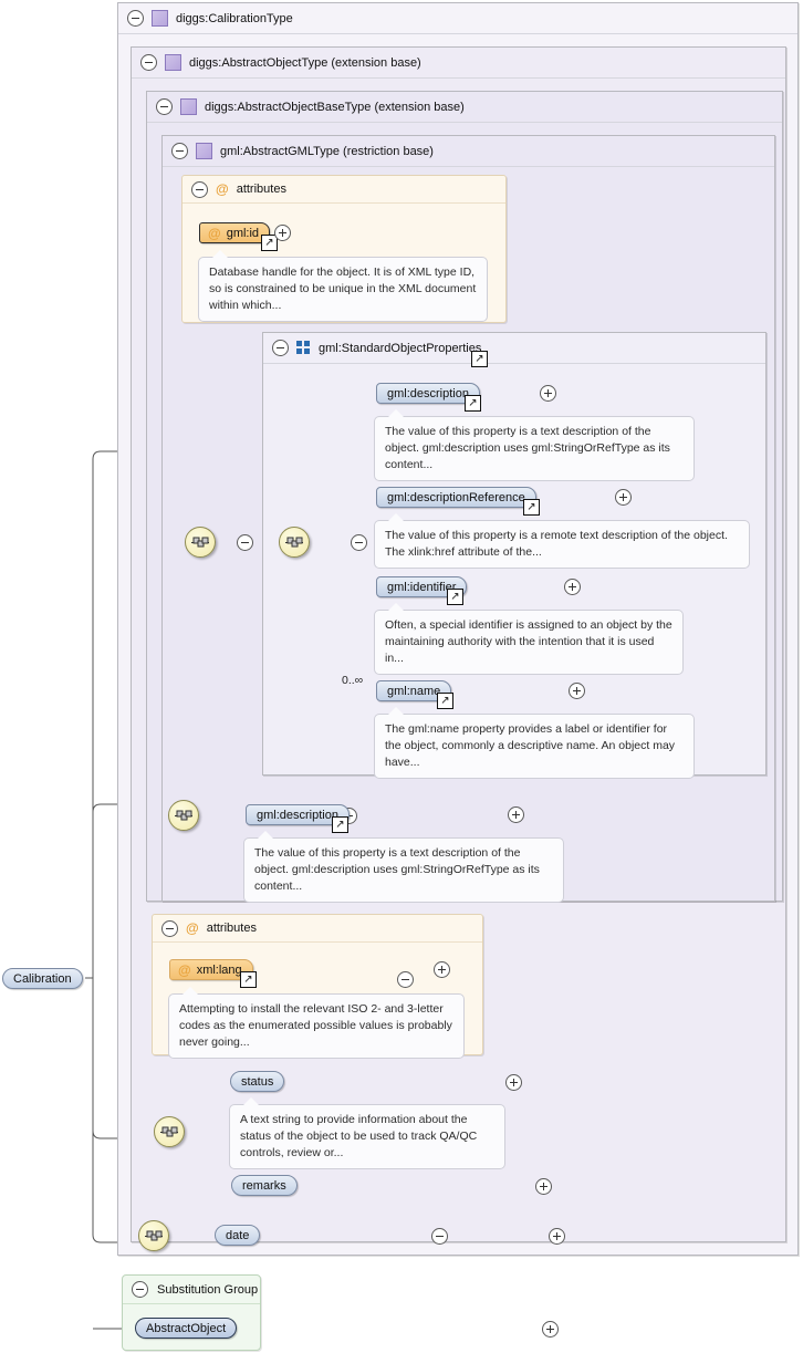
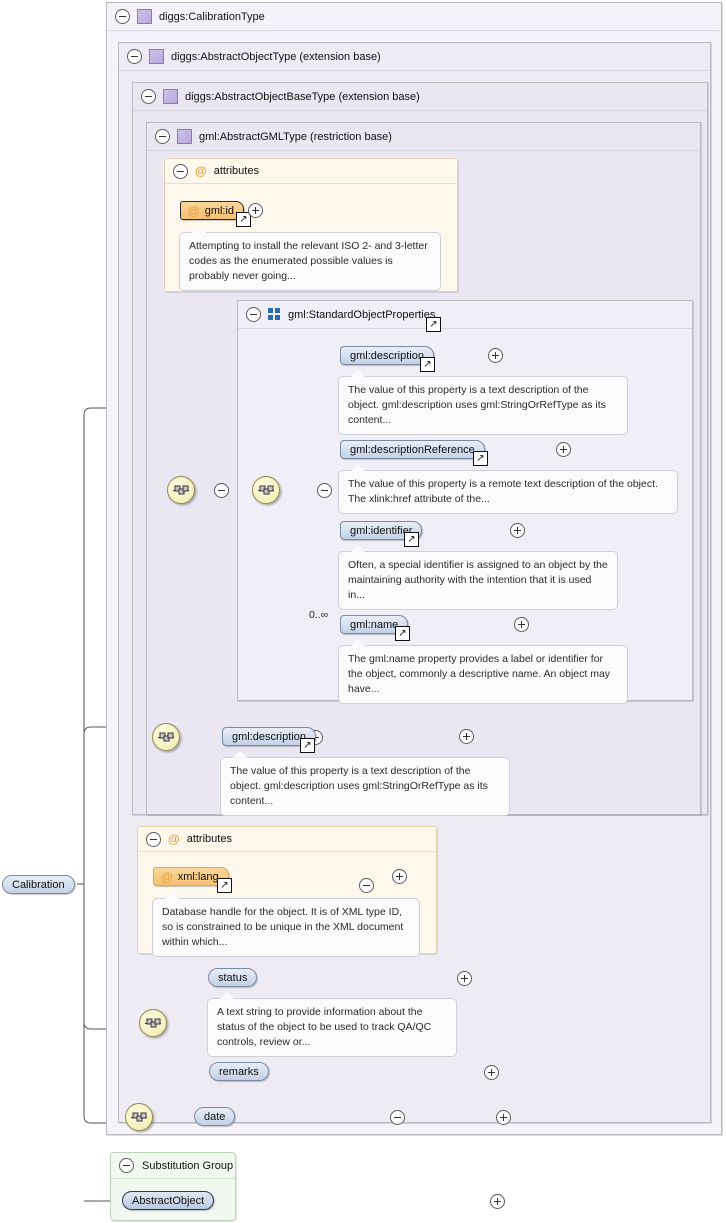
  diggs:CalibrationType
  diggs:AbstractObjectType (extension base)
  diggs:AbstractObjectBaseType (extension base)
  gml:AbstractGMLType (restriction base)
  @
  attributes
  @
  gml:id
  ↗
- Database handle for the object. It is of XML type ID, so is constrained to be unique in the XML document within which...
+ Attempting to install the relevant ISO 2- and 3-letter codes as the enumerated possible values is probably never going...
  gml:StandardObjectProperties
  ↗
  gml:description
  ↗
  The value of this property is a text description of the object. gml:description uses gml:StringOrRefType as its content...
  gml:descriptionReference
  ↗
  The value of this property is a remote text description of the object. The xlink:href attribute of the...
  gml:identifier
  ↗
  Often, a special identifier is assigned to an object by the maintaining authority with the intention that it is used in...
  0..∞
  gml:name
  ↗
  The gml:name property provides a label or identifier for the object, commonly a descriptive name. An object may have...
  gml:description
  ↗
  The value of this property is a text description of the object. gml:description uses gml:StringOrRefType as its content...
  @
  attributes
  @
  xml:lang
  ↗
- Attempting to install the relevant ISO 2- and 3-letter codes as the enumerated possible values is probably never going...
+ Database handle for the object. It is of XML type ID, so is constrained to be unique in the XML document within which...
  status
  A text string to provide information about the status of the object to be used to track QA/QC controls, review or...
  remarks
  date
  Substitution Group
  AbstractObject
  Calibration
